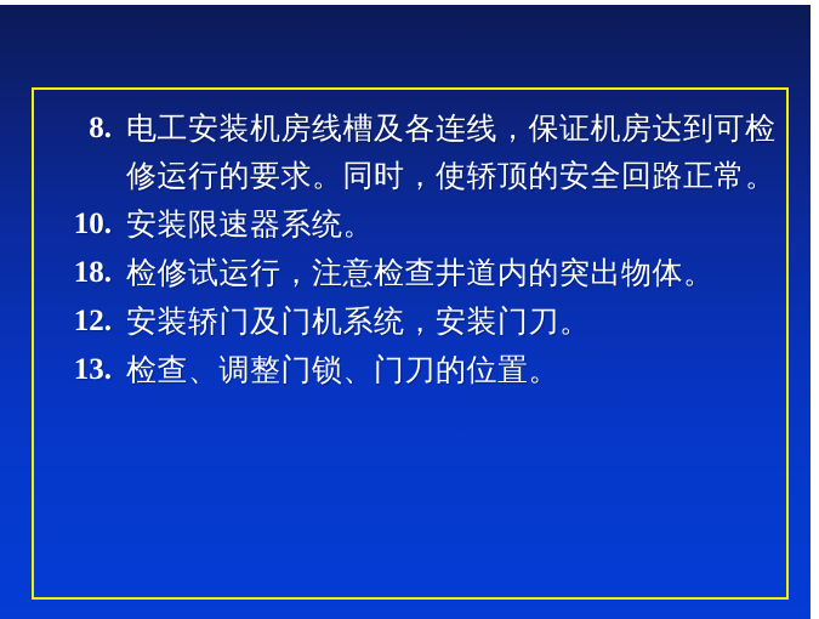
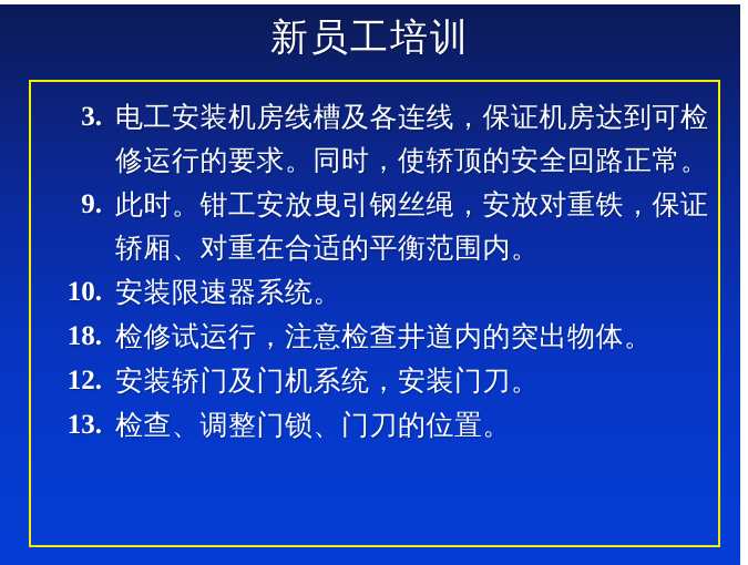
+ 新员工培训
- 8.
+ 3.
  电工安装机房线槽及各连线，保证机房达到可检修运行的要求。同时，使轿顶的安全回路正常。
+ 9.
+ 此时。钳工安放曳引钢丝绳，安放对重铁，保证轿厢、对重在合适的平衡范围内。
  10.
  安装限速器系统。
  18.
  检修试运行，注意检查井道内的突出物体。
  12.
  安装轿门及门机系统，安装门刀。
  13.
  检查、调整门锁、门刀的位置。
